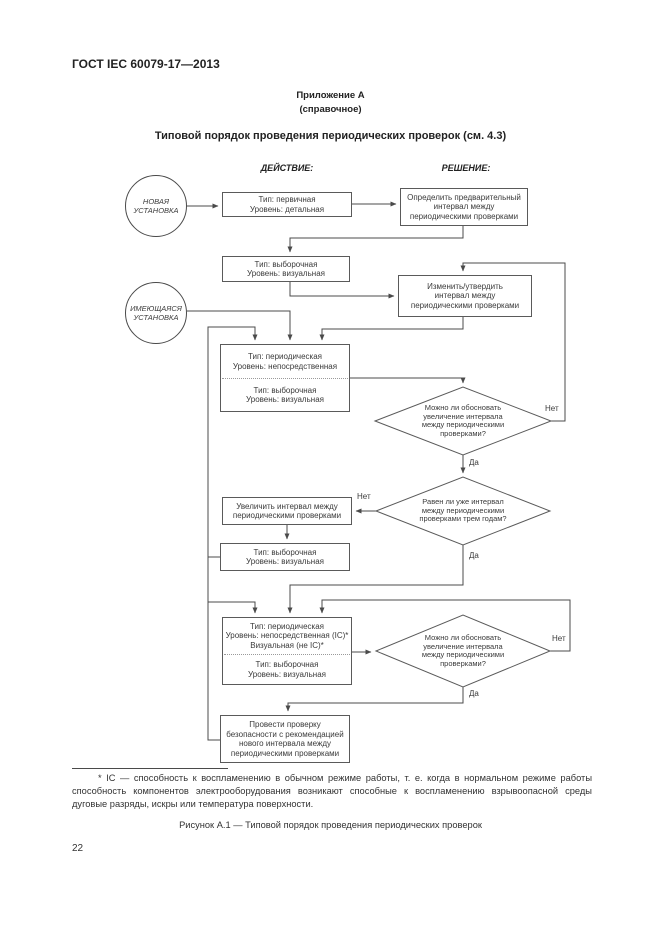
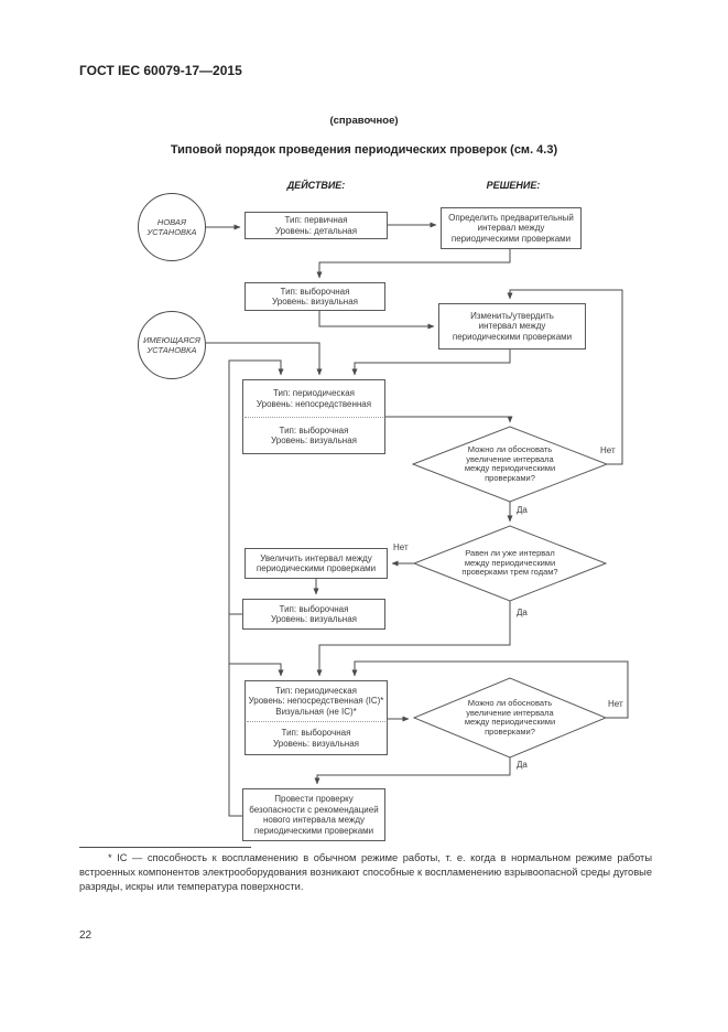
- ГОСТ IEC 60079-17—2013
+ ГОСТ IEC 60079-17—2015
- Приложение А
  (справочное)
  Типовой порядок проведения периодических проверок (см. 4.3)
  ДЕЙСТВИЕ:
  РЕШЕНИЕ:
  НОВАЯ
  УСТАНОВКА
  ИМЕЮЩАЯСЯ
  УСТАНОВКА
  Тип: первичная
  Уровень: детальная
  Определить предварительный
  интервал между
  периодическими проверками
  Тип: выборочная
  Уровень: визуальная
  Изменить/утвердить
  интервал между
  периодическими проверками
  Тип: периодическая
  Уровень: непосредственная
  Тип: выборочная
  Уровень: визуальная
  Увеличить интервал между
  периодическими проверками
  Тип: выборочная
  Уровень: визуальная
  Тип: периодическая
  Уровень: непосредственная (IC)*
  Визуальная (не IC)*
  Тип: выборочная
  Уровень: визуальная
  Провести проверку
  безопасности с рекомендацией
  нового интервала между
  периодическими проверками
  Можно ли обосновать
  увеличение интервала
  между периодическими
  проверками?
  Равен ли уже интервал
  между периодическими
  проверками трем годам?
  Можно ли обосновать
  увеличение интервала
  между периодическими
  проверками?
  Да
  Нет
  Нет
  Да
  Нет
  Да
- * IC — способность к воспламенению в обычном режиме работы, т. е. когда в нормальном режиме работы способность компонентов электрооборудования возникают способные к воспламенению взрывоопасной среды дуговые разряды, искры или температура поверхности.
+ * IC — способность к воспламенению в обычном режиме работы, т. е. когда в нормальном режиме работы встроенных компонентов электрооборудования возникают способные к воспламенению взрывоопасной среды дуговые разряды, искры или температура поверхности.
- Рисунок А.1 — Типовой порядок проведения периодических проверок
  22
